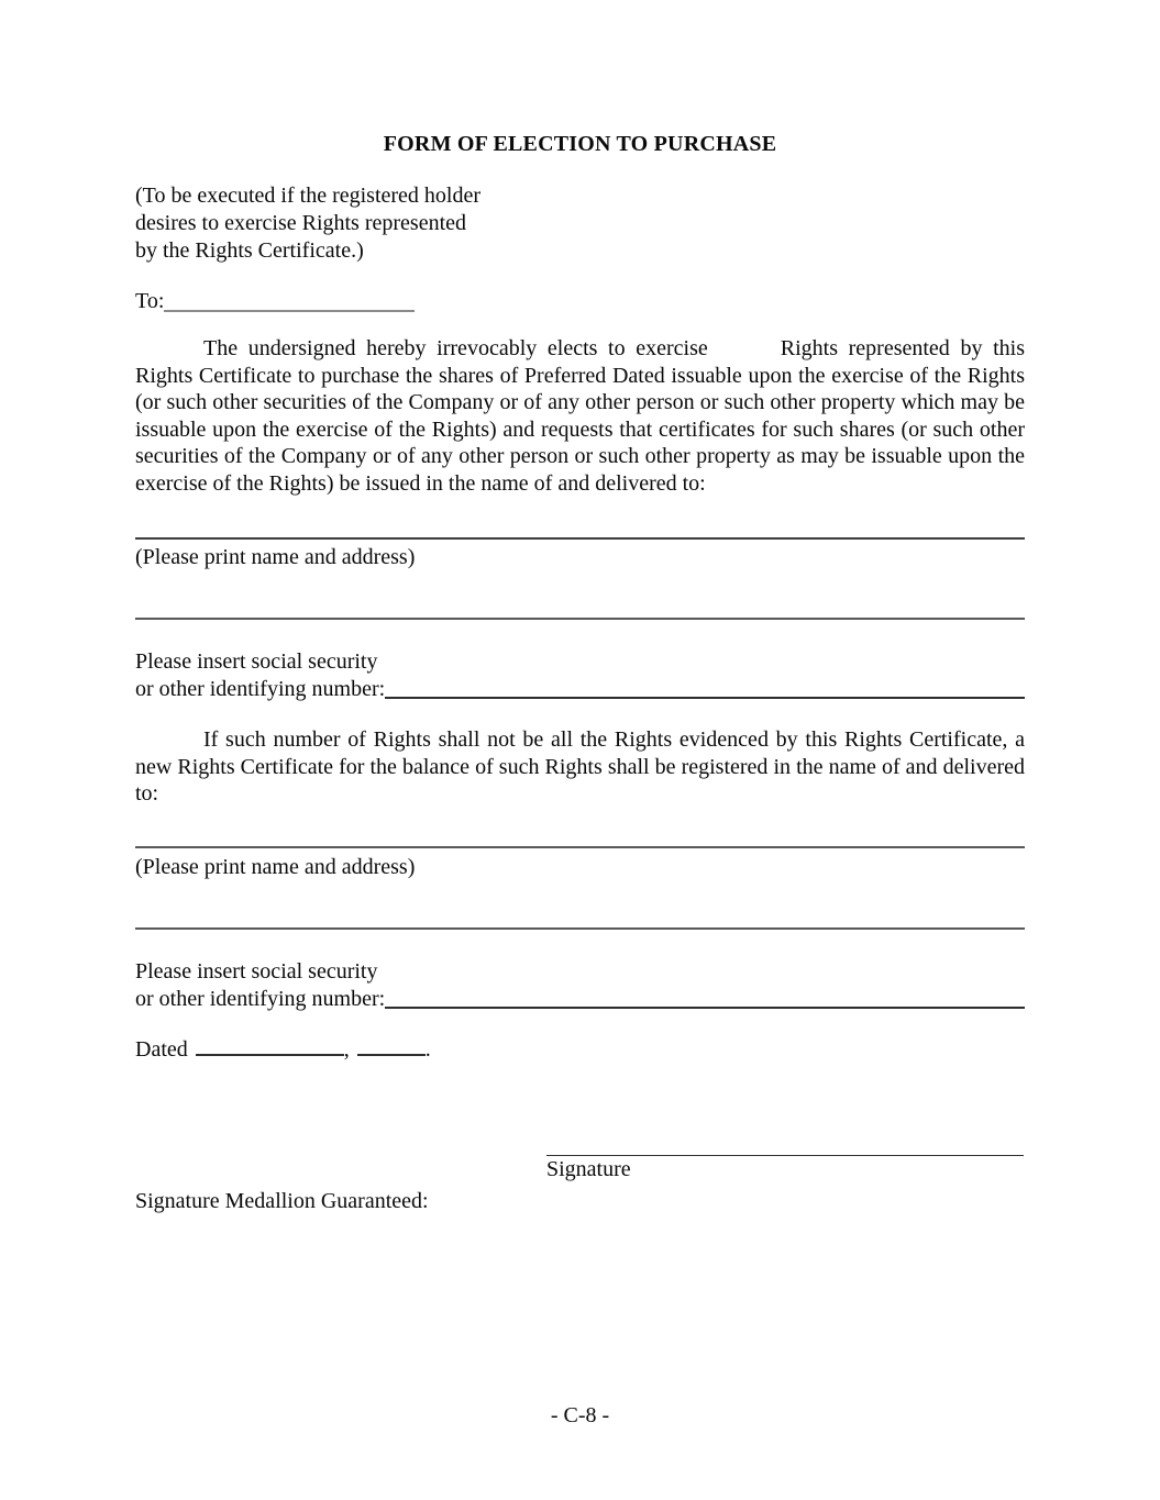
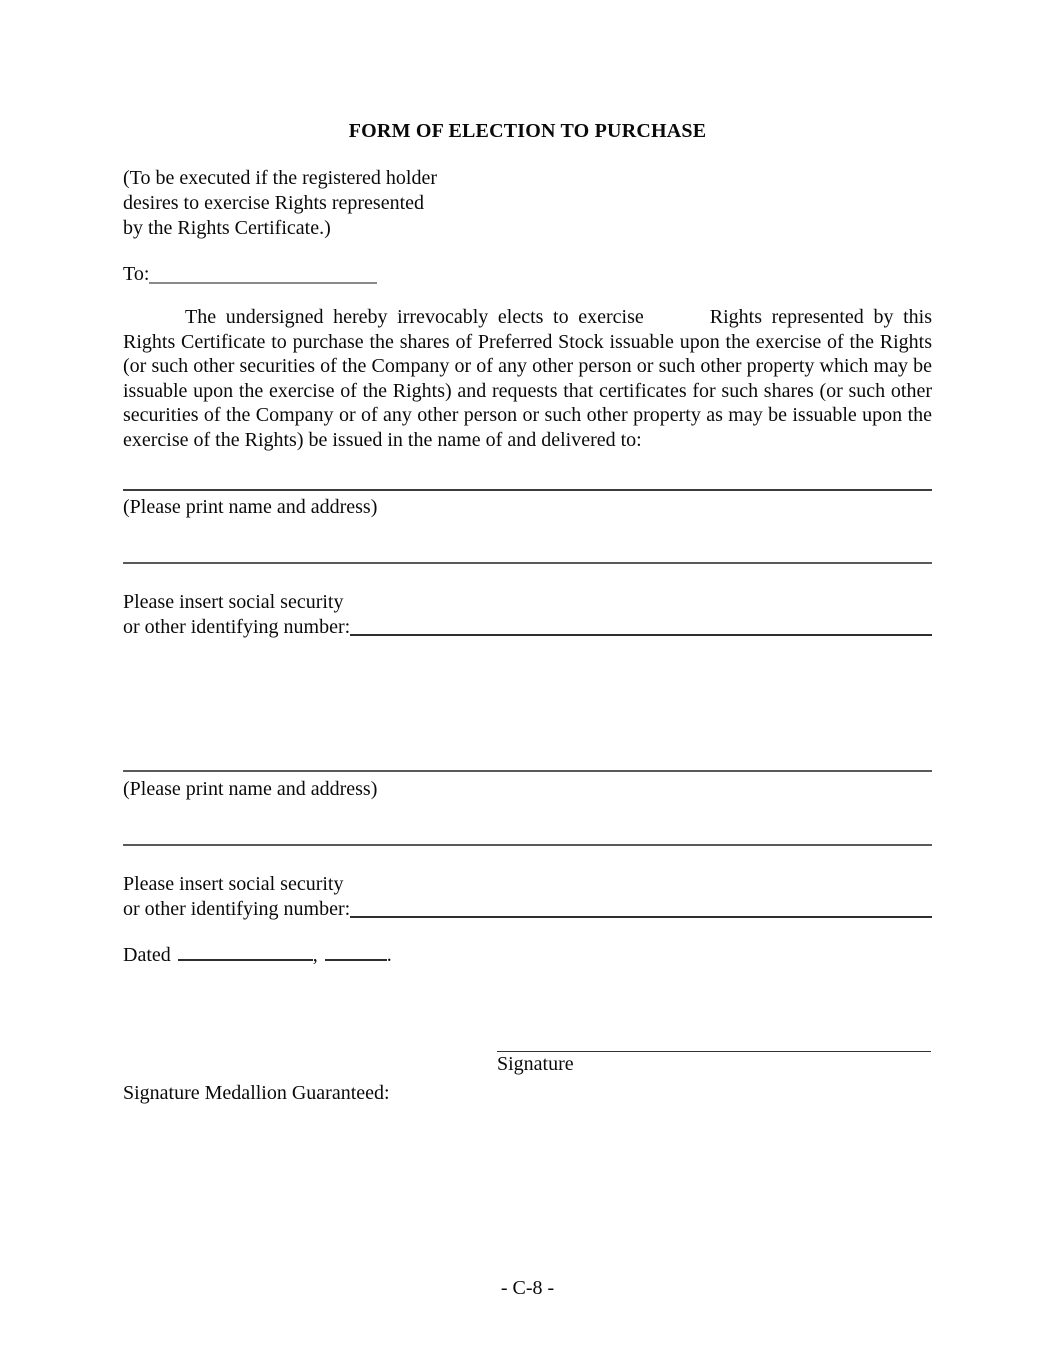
  FORM OF ELECTION TO PURCHASE
  (To be executed if the registered holder
  desires to exercise Rights represented
  by the Rights Certificate.)
  To:
- The undersigned hereby irrevocably elects to exercise Rights represented by this Rights Certificate to purchase the shares of Preferred Dated issuable upon the exercise of the Rights (or such other securities of the Company or of any other person or such other property which may be issuable upon the exercise of the Rights) and requests that certificates for such shares (or such other securities of the Company or of any other person or such other property as may be issuable upon the exercise of the Rights) be issued in the name of and delivered to:
+ The undersigned hereby irrevocably elects to exercise Rights represented by this Rights Certificate to purchase the shares of Preferred Stock issuable upon the exercise of the Rights (or such other securities of the Company or of any other person or such other property which may be issuable upon the exercise of the Rights) and requests that certificates for such shares (or such other securities of the Company or of any other person or such other property as may be issuable upon the exercise of the Rights) be issued in the name of and delivered to:
  (Please print name and address)
  Please insert social security
  or other identifying number:
- If such number of Rights shall not be all the Rights evidenced by this Rights Certificate, a new Rights Certificate for the balance of such Rights shall be registered in the name of and delivered to:
  (Please print name and address)
  Please insert social security
  or other identifying number:
  Dated , .
  Signature
  Signature Medallion Guaranteed:
  - C-8 -
